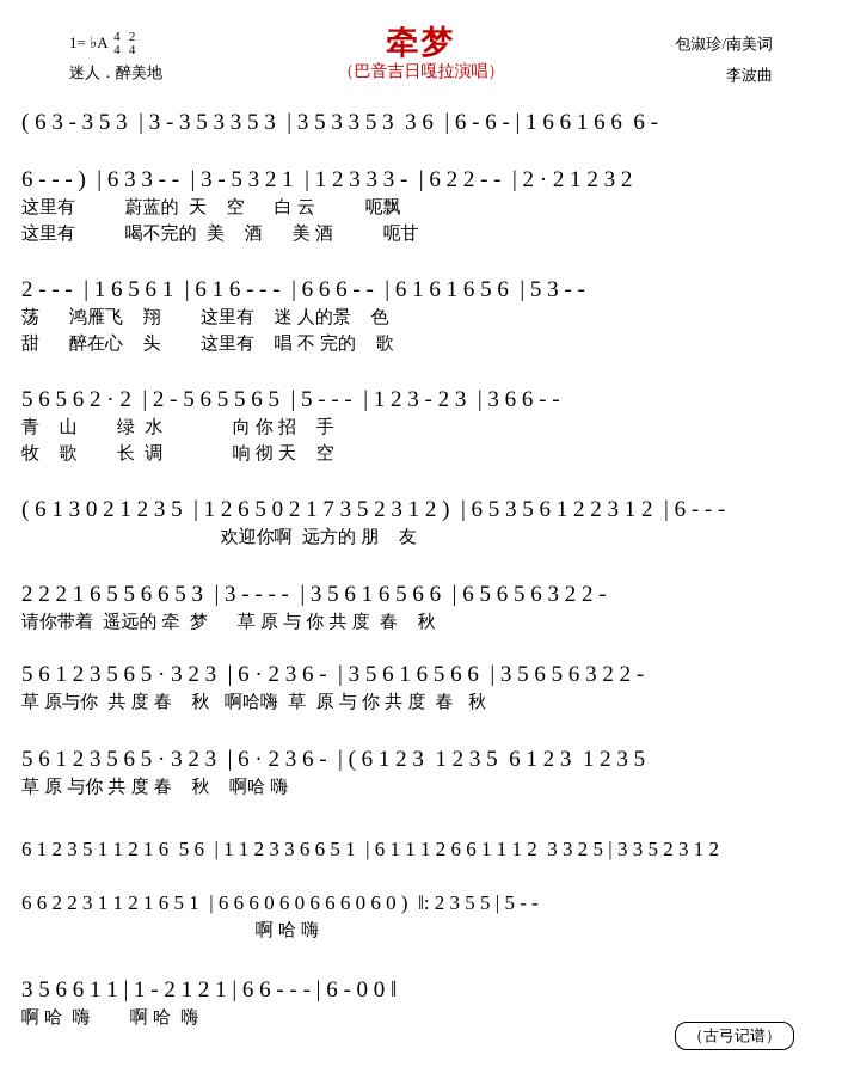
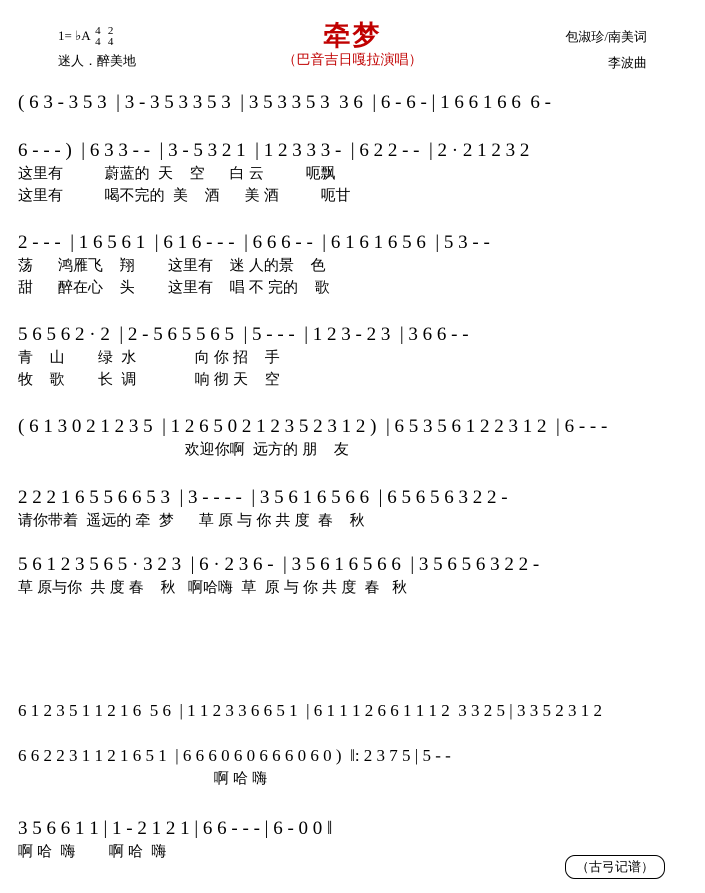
  1= ♭A
  4
  4
  2
  4
  迷人．醉美地
  牵梦
  （巴音吉日嘎拉演唱）
  包淑珍/南美词
  李波曲
  ( 6 3 - 3 5 3 | 3 - 3 5 3 3 5 3 | 3 5 3 3 5 3 3 6 | 6 - 6 - | 1 6 6 1 6 6 6 -
  6 - - - ) | 6 3 3 - - | 3 - 5 3 2 1 | 1 2 3 3 3 - | 6 2 2 - - | 2 · 2 1 2 3 2
  这里有 蔚蓝的 天 空 白 云 呃飘
  这里有 喝不完的 美 酒 美 酒 呃甘
  2 - - - | 1 6 5 6 1 | 6 1 6 - - - | 6 6 6 - - | 6 1 6 1 6 5 6 | 5 3 - -
  荡 鸿雁飞 翔 这里有 迷 人的景 色
  甜 醉在心 头 这里有 唱 不 完的 歌
  5 6 5 6 2 · 2 | 2 - 5 6 5 5 6 5 | 5 - - - | 1 2 3 - 2 3 | 3 6 6 - -
  青 山 绿 水 向 你 招 手
  牧 歌 长 调 响 彻 天 空
- ( 6 1 3 0 2 1 2 3 5 | 1 2 6 5 0 2 1 7 3 5 2 3 1 2 ) | 6 5 3 5 6 1 2 2 3 1 2 | 6 - - -
+ ( 6 1 3 0 2 1 2 3 5 | 1 2 6 5 0 2 1 2 3 5 2 3 1 2 ) | 6 5 3 5 6 1 2 2 3 1 2 | 6 - - -
  欢迎你啊 远方的 朋 友
  2 2 2 1 6 5 5 6 6 5 3 | 3 - - - - | 3 5 6 1 6 5 6 6 | 6 5 6 5 6 3 2 2 -
  请你带着 遥远的 牵 梦 草 原 与 你 共 度 春 秋
  5 6 1 2 3 5 6 5 · 3 2 3 | 6 · 2 3 6 - | 3 5 6 1 6 5 6 6 | 3 5 6 5 6 3 2 2 -
  草 原与你 共 度 春 秋 啊哈嗨 草 原 与 你 共 度 春 秋
- 5 6 1 2 3 5 6 5 · 3 2 3 | 6 · 2 3 6 - | ( 6 1 2 3 1 2 3 5 6 1 2 3 1 2 3 5
- 草 原 与你 共 度 春 秋 啊哈 嗨
  6 1 2 3 5 1 1 2 1 6 5 6 | 1 1 2 3 3 6 6 5 1 | 6 1 1 1 2 6 6 1 1 1 2 3 3 2 5 | 3 3 5 2 3 1 2
- 6 6 2 2 3 1 1 2 1 6 5 1 | 6 6 6 0 6 0 6 6 6 0 6 0 ) ‖: 2 3 5 5 | 5 - -
+ 6 6 2 2 3 1 1 2 1 6 5 1 | 6 6 6 0 6 0 6 6 6 0 6 0 ) ‖: 2 3 7 5 | 5 - -
  啊 哈 嗨
  3 5 6 6 1 1 | 1 - 2 1 2 1 | 6 6 - - - | 6 - 0 0 ‖
  啊 哈 嗨 啊 哈 嗨
  （古弓记谱）
